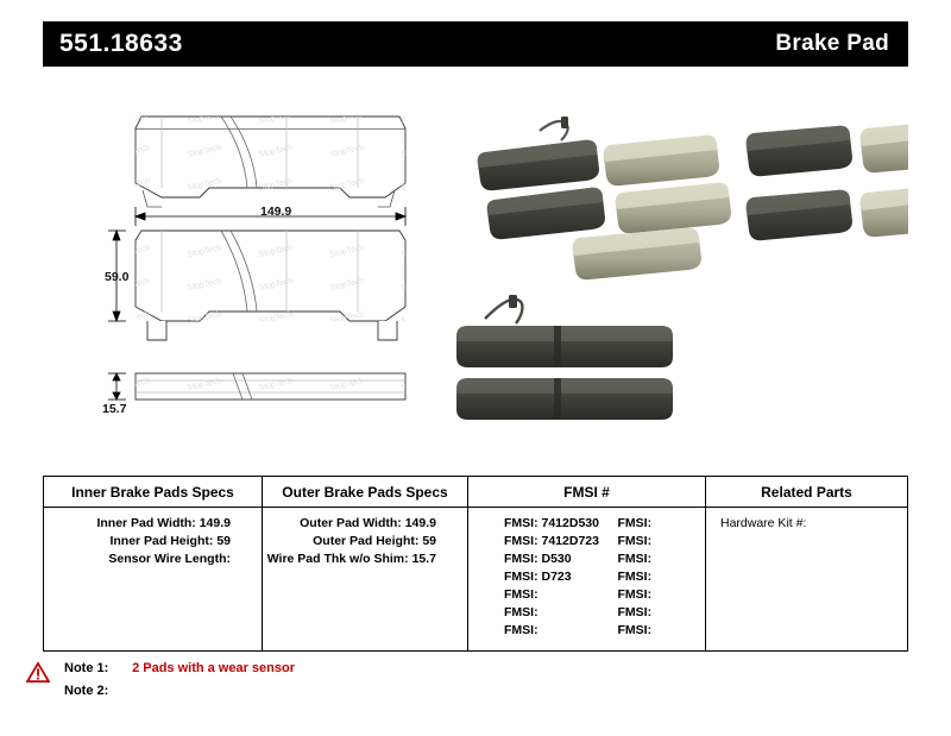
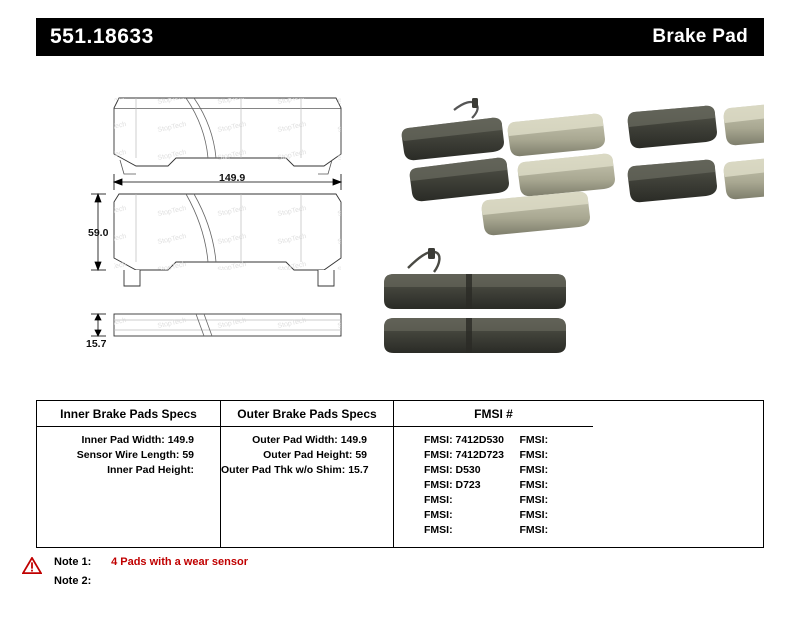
  551.18633
  Brake Pad
  149.9
  59.0
  15.7
  Inner Brake Pads Specs
  Inner Pad Width: 149.9
- Inner Pad Height: 59
+ Sensor Wire Length: 59
- Sensor Wire Length:
+ Inner Pad Height:
  Outer Brake Pads Specs
  Outer Pad Width: 149.9
  Outer Pad Height: 59
- Wire Pad Thk w/o Shim: 15.7
+ Outer Pad Thk w/o Shim: 15.7
  FMSI #
  FMSI: 7412D530
  FMSI:
  FMSI: 7412D723
  FMSI:
  FMSI: D530
  FMSI:
  FMSI: D723
  FMSI:
  FMSI:
  FMSI:
  FMSI:
  FMSI:
  FMSI:
  FMSI:
- Related Parts
- Hardware Kit #:
- Note 1: 2 Pads with a wear sensor
+ Note 1: 4 Pads with a wear sensor
  Note 2:
